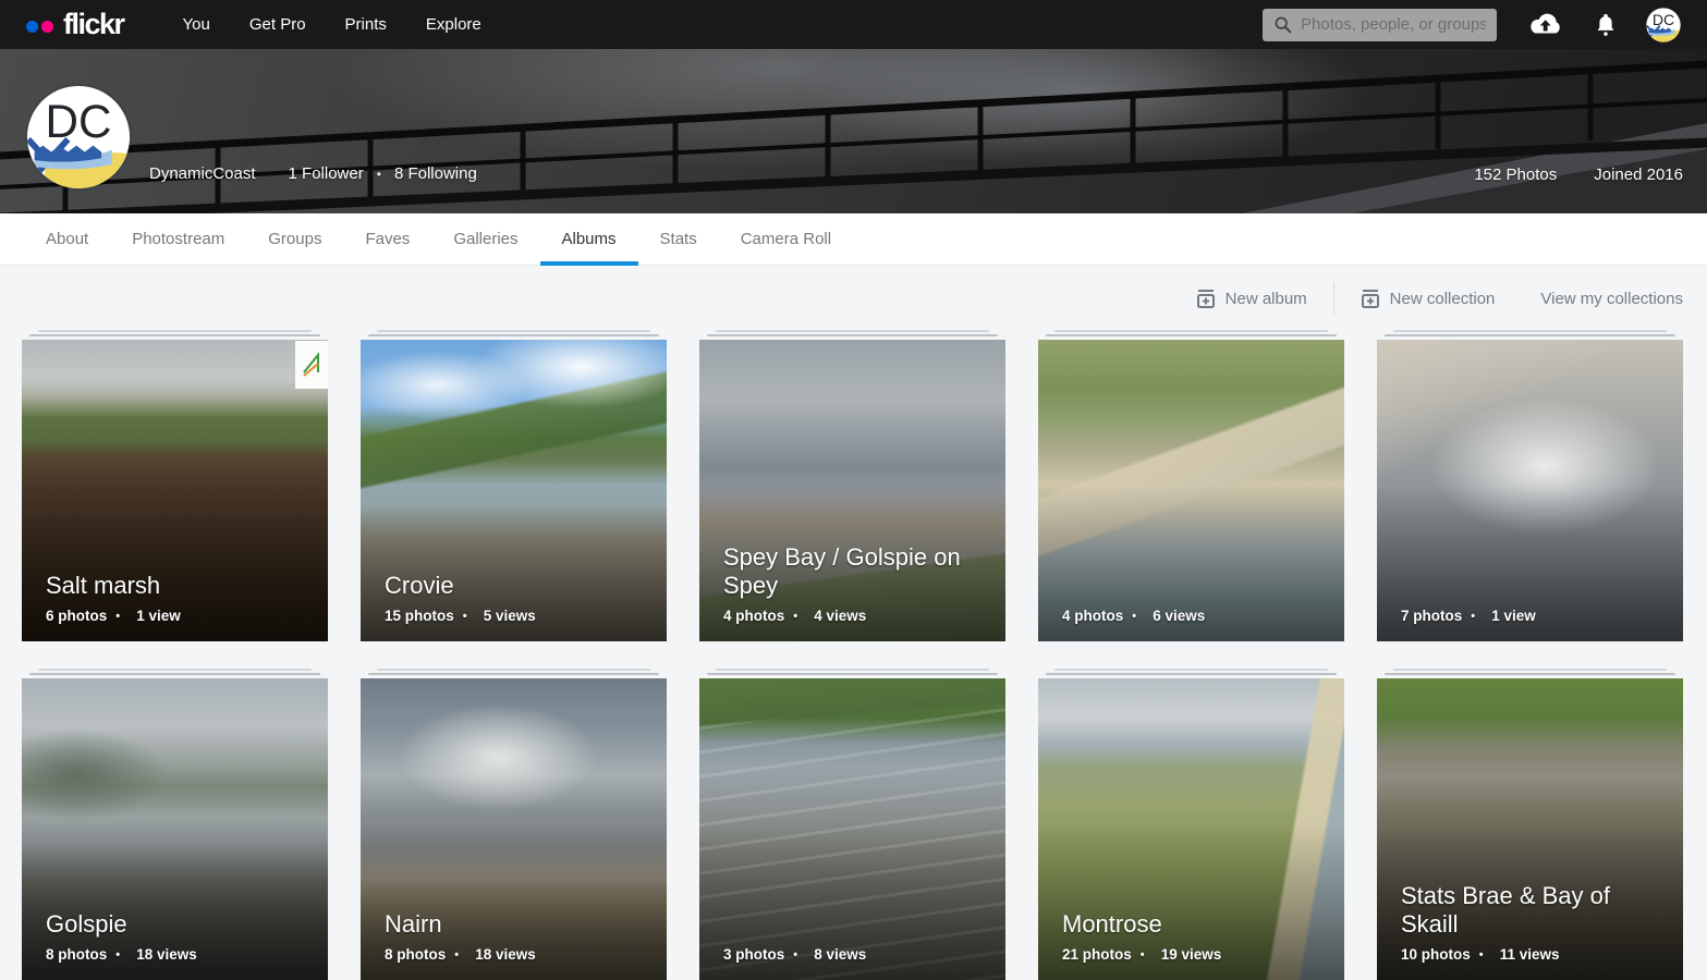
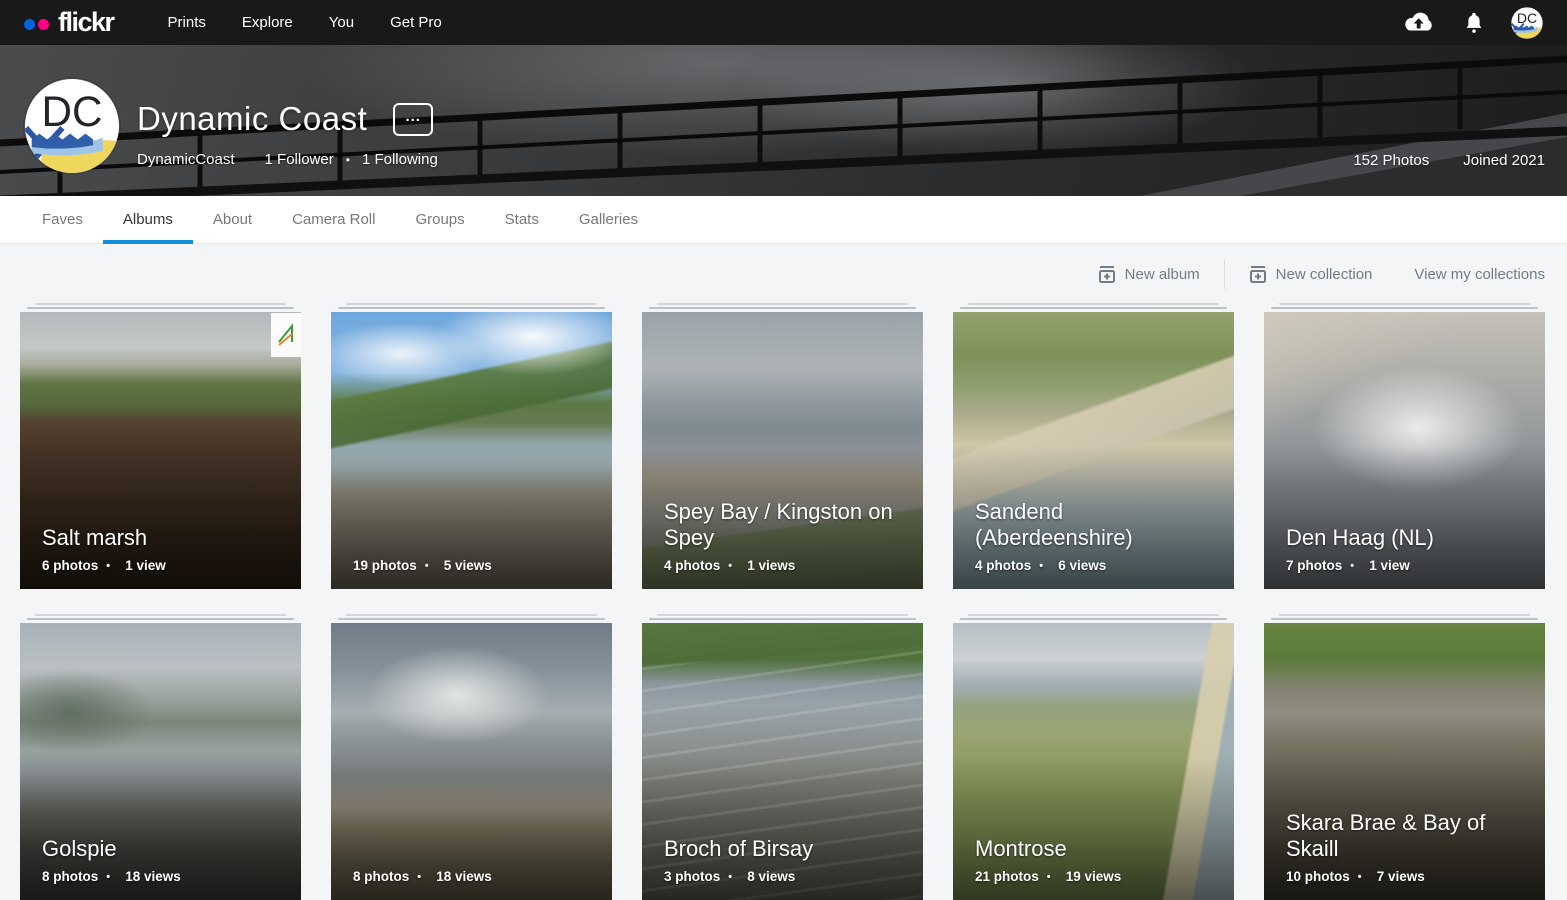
  flickr
- You
+ Prints
- Get Pro
+ Explore
- Prints
+ You
- Explore
+ Get Pro
- Photos, people, or groups
  DC
  DC
+ Dynamic Coast
+ ...
  DynamicCoast
  1 Follower
  •
- 8 Following
+ 1 Following
  152 Photos
- Joined 2016
+ Joined 2021
- About
+ Faves
- Photostream
- Groups
+ Albums
- Faves
+ About
- Galleries
+ Camera Roll
- Albums
+ Groups
  Stats
- Camera Roll
+ Galleries
  New album
  New collection
  View my collections
  Salt marsh
  6 photos
  •
  1 view
- Crovie
- 15 photos
+ 19 photos
  •
  5 views
- Spey Bay / Golspie on Spey
+ Spey Bay / Kingston on Spey
  4 photos
  •
- 4 views
+ 1 views
+ Sandend (Aberdeenshire)
  4 photos
  •
  6 views
+ Den Haag (NL)
  7 photos
  •
  1 view
  Golspie
  8 photos
  •
  18 views
- Nairn
  8 photos
  •
  18 views
+ Broch of Birsay
  3 photos
  •
  8 views
  Montrose
  21 photos
  •
  19 views
- Stats Brae & Bay of Skaill
+ Skara Brae & Bay of Skaill
  10 photos
  •
- 11 views
+ 7 views
